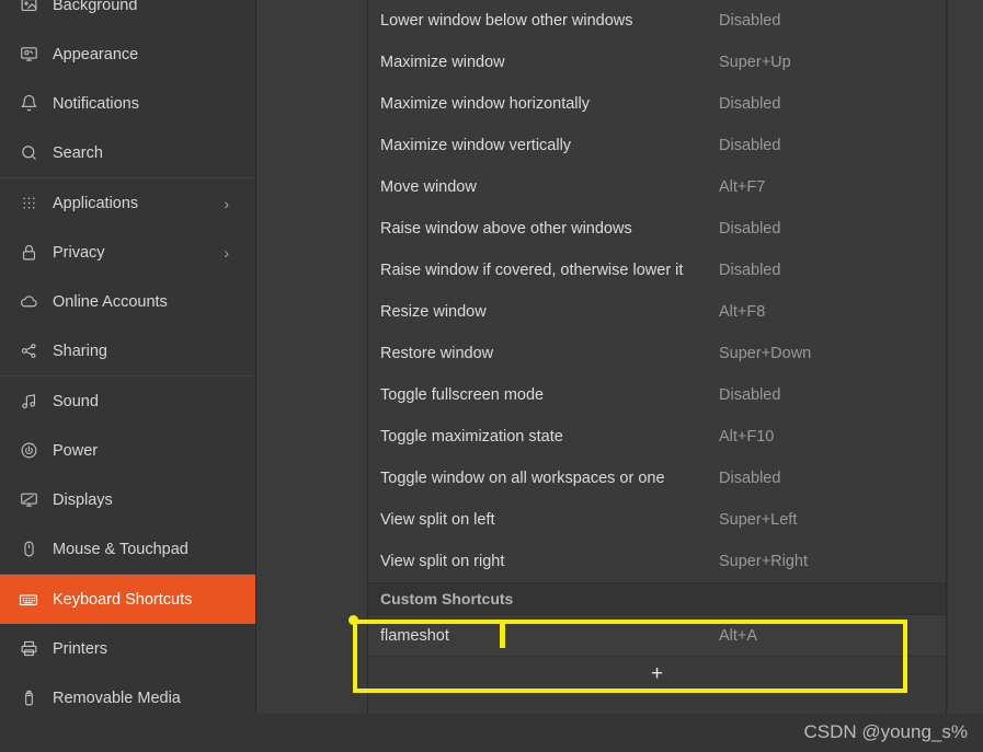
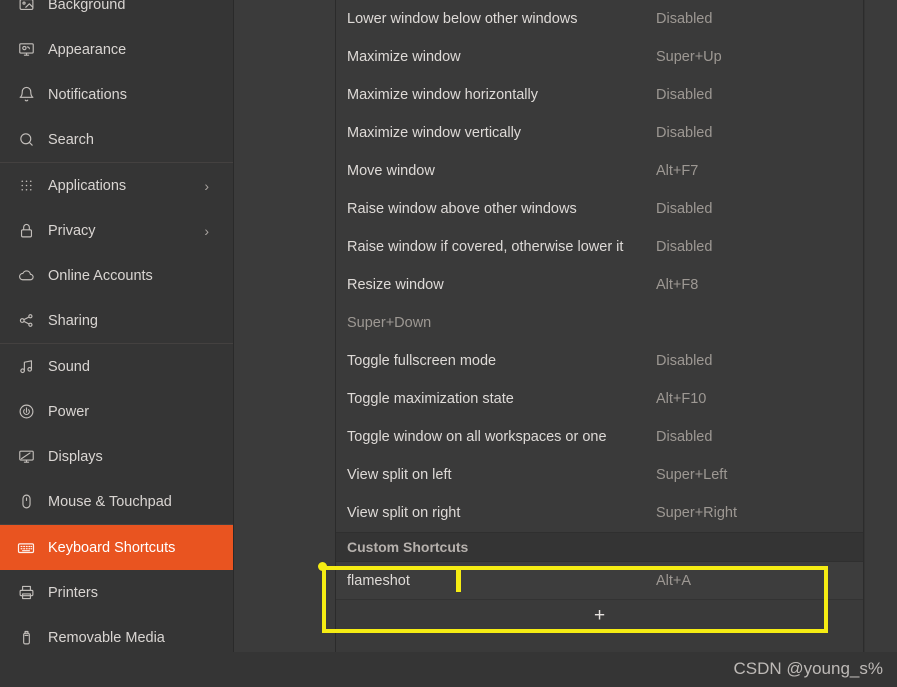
  Background
  Appearance
  Notifications
  Search
  Applications
  ›
  Privacy
  ›
  Online Accounts
  Sharing
  Sound
  Power
  Displays
  Mouse & Touchpad
  Keyboard Shortcuts
  Printers
  Removable Media
  Lower window below other windows
  Disabled
  Maximize window
  Super+Up
  Maximize window horizontally
  Disabled
  Maximize window vertically
  Disabled
  Move window
  Alt+F7
  Raise window above other windows
  Disabled
  Raise window if covered, otherwise lower it
  Disabled
  Resize window
  Alt+F8
- Restore window
  Super+Down
  Toggle fullscreen mode
  Disabled
  Toggle maximization state
  Alt+F10
  Toggle window on all workspaces or one
  Disabled
  View split on left
  Super+Left
  View split on right
  Super+Right
  Custom Shortcuts
  flameshot
  Alt+A
  +
  CSDN @young_s%
